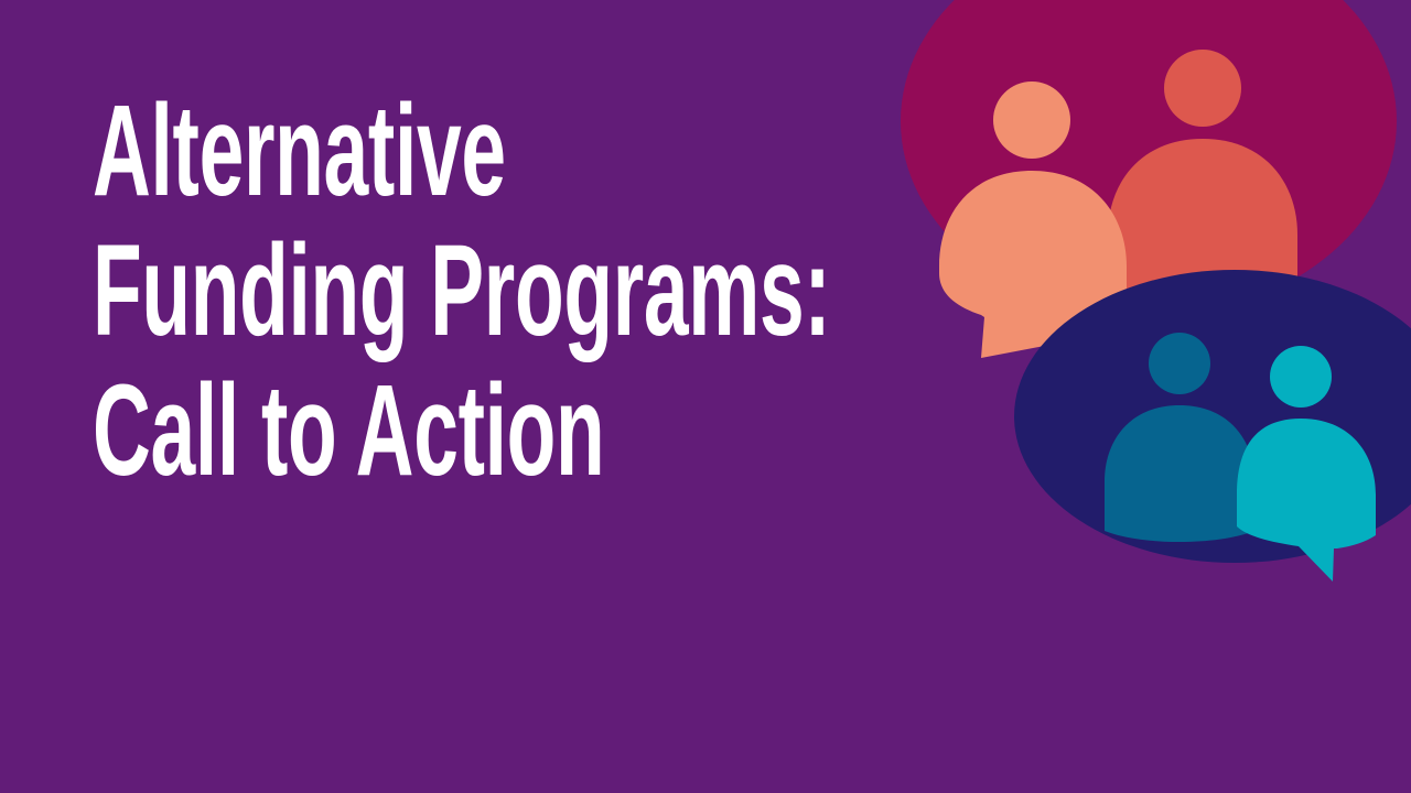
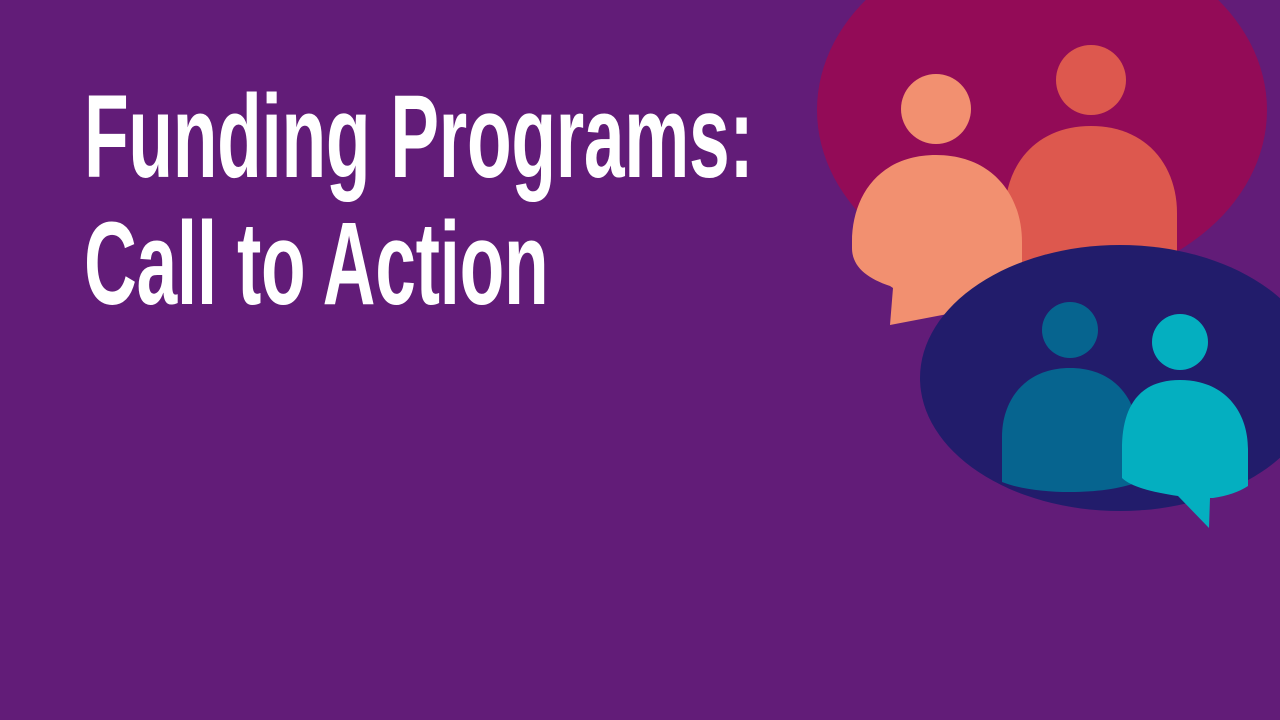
- Alternative
  Funding Programs:
  Call to Action
